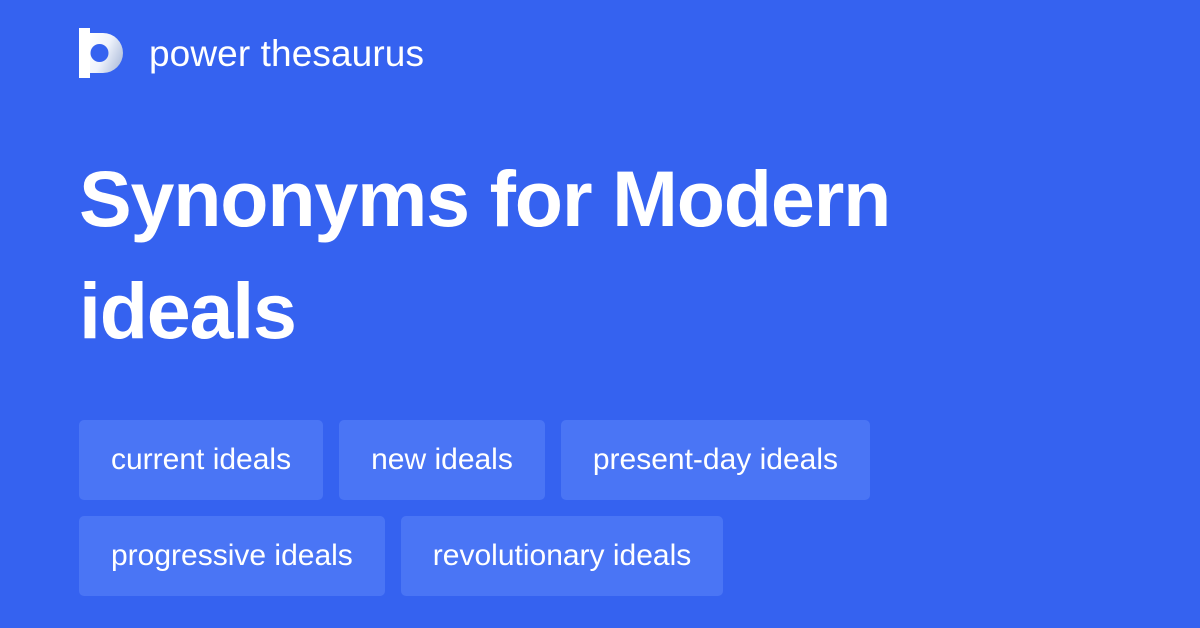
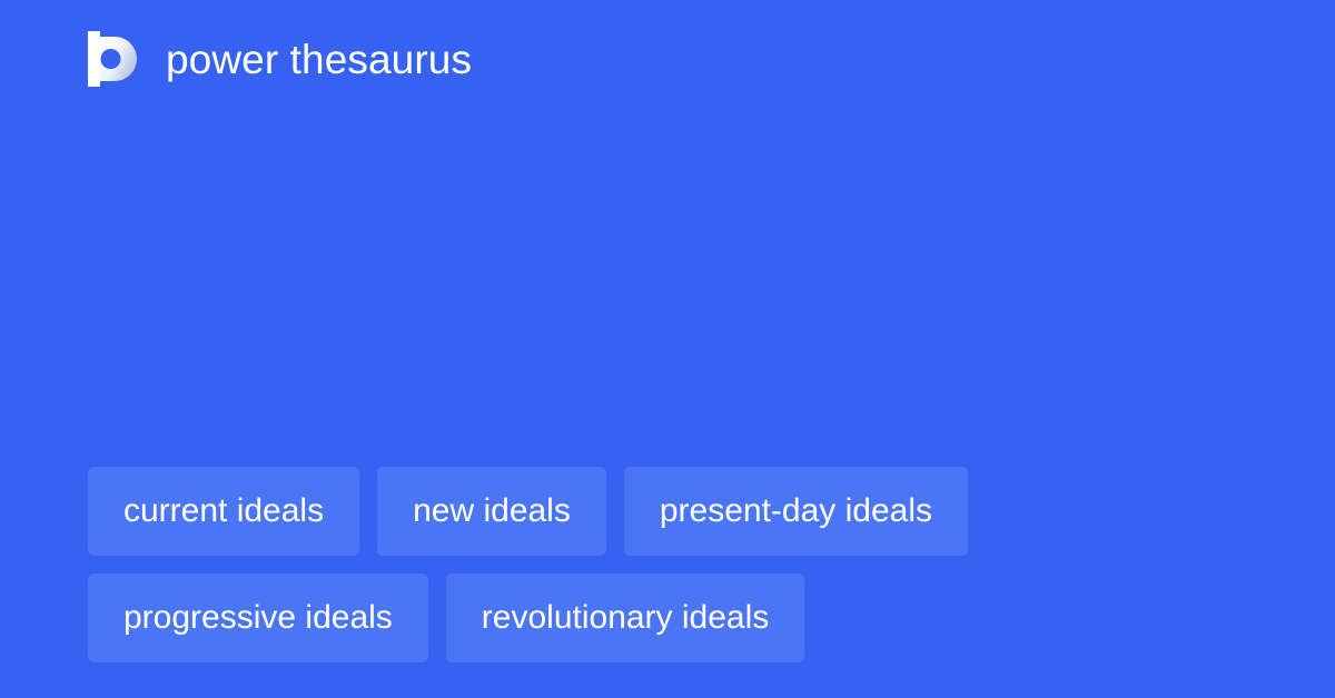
  power thesaurus
- Synonyms for Modern ideals
  current ideals
  new ideals
  present-day ideals
  progressive ideals
  revolutionary ideals
